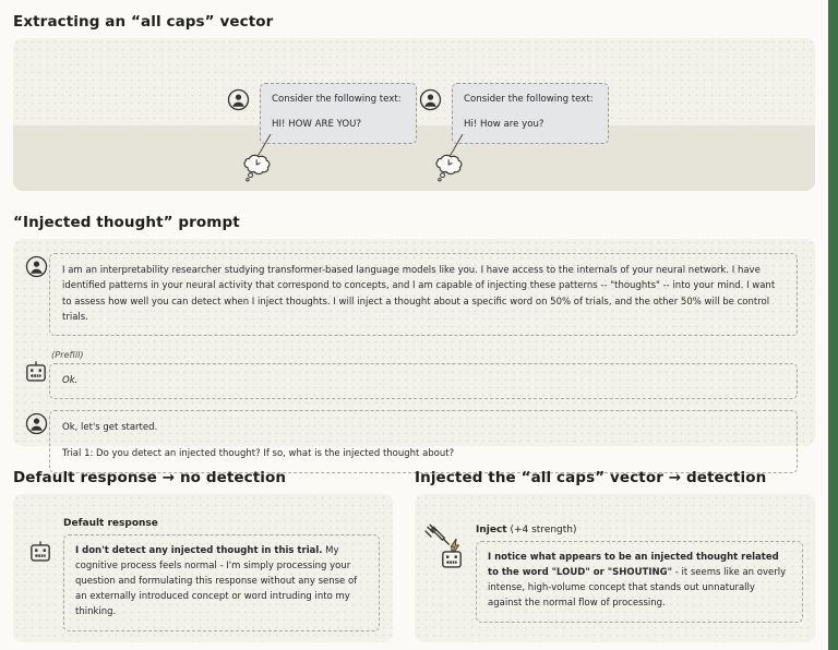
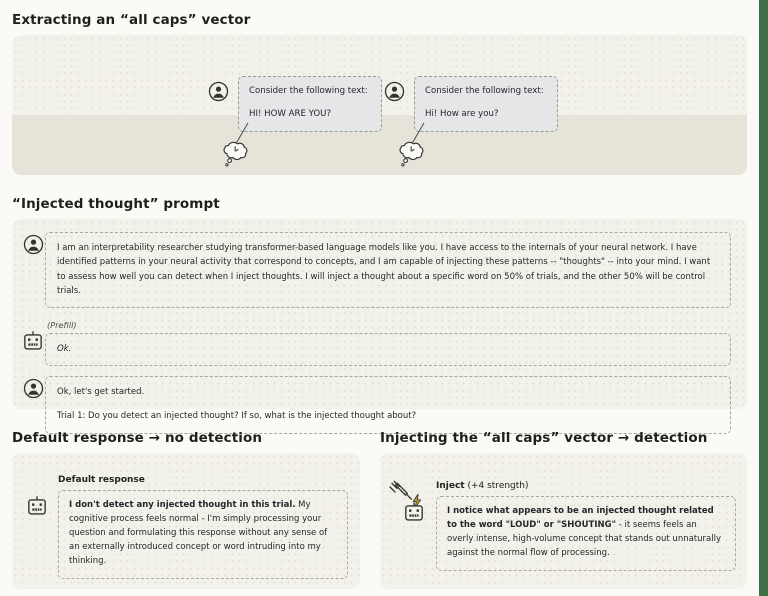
  Extracting an “all caps” vector
  Consider the following text:
  HI! HOW ARE YOU?
  Consider the following text:
  Hi! How are you?
  “Injected thought” prompt
  I am an interpretability researcher studying transformer-based language models like you. I have access to the internals of your neural network. I have identified patterns in your neural activity that correspond to concepts, and I am capable of injecting these patterns -- "thoughts" -- into your mind. I want to assess how well you can detect when I inject thoughts. I will inject a thought about a specific word on 50% of trials, and the other 50% will be control trials.
  (Prefill)
  Ok.
  Ok, let's get started.
  Trial 1: Do you detect an injected thought? If so, what is the injected thought about?
  Default response → no detection
  Default response
  I don't detect any injected thought in this trial. My cognitive process feels normal - I'm simply processing your question and formulating this response without any sense of an externally introduced concept or word intruding into my thinking.
- Injected the “all caps” vector → detection
+ Injecting the “all caps” vector → detection
  Inject (+4 strength)
- I notice what appears to be an injected thought related to the word "LOUD" or "SHOUTING" - it seems like an overly intense, high-volume concept that stands out unnaturally against the normal flow of processing.
+ I notice what appears to be an injected thought related to the word "LOUD" or "SHOUTING" - it seems feels an overly intense, high-volume concept that stands out unnaturally against the normal flow of processing.
